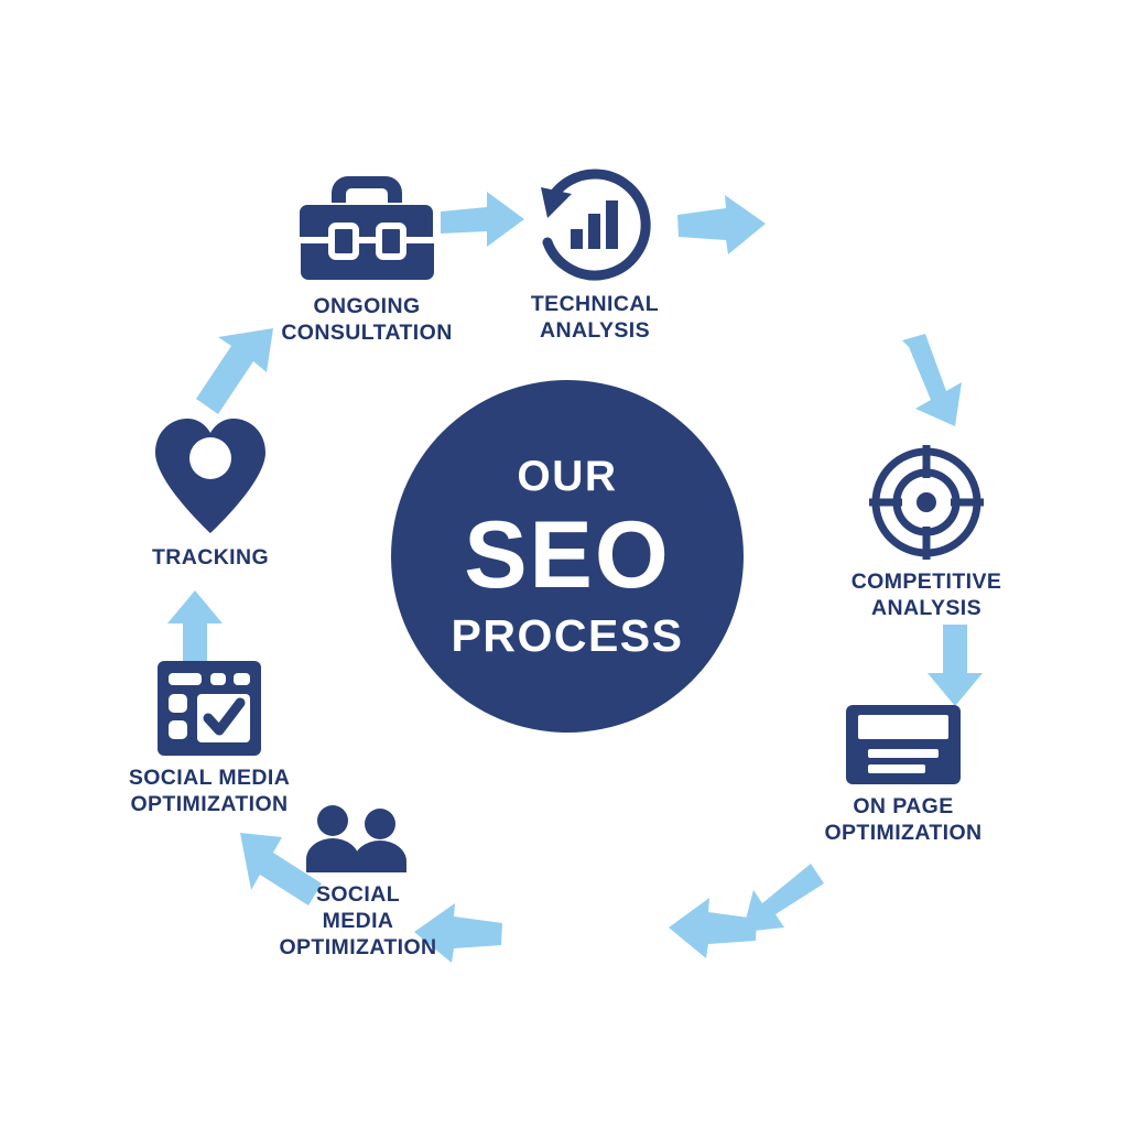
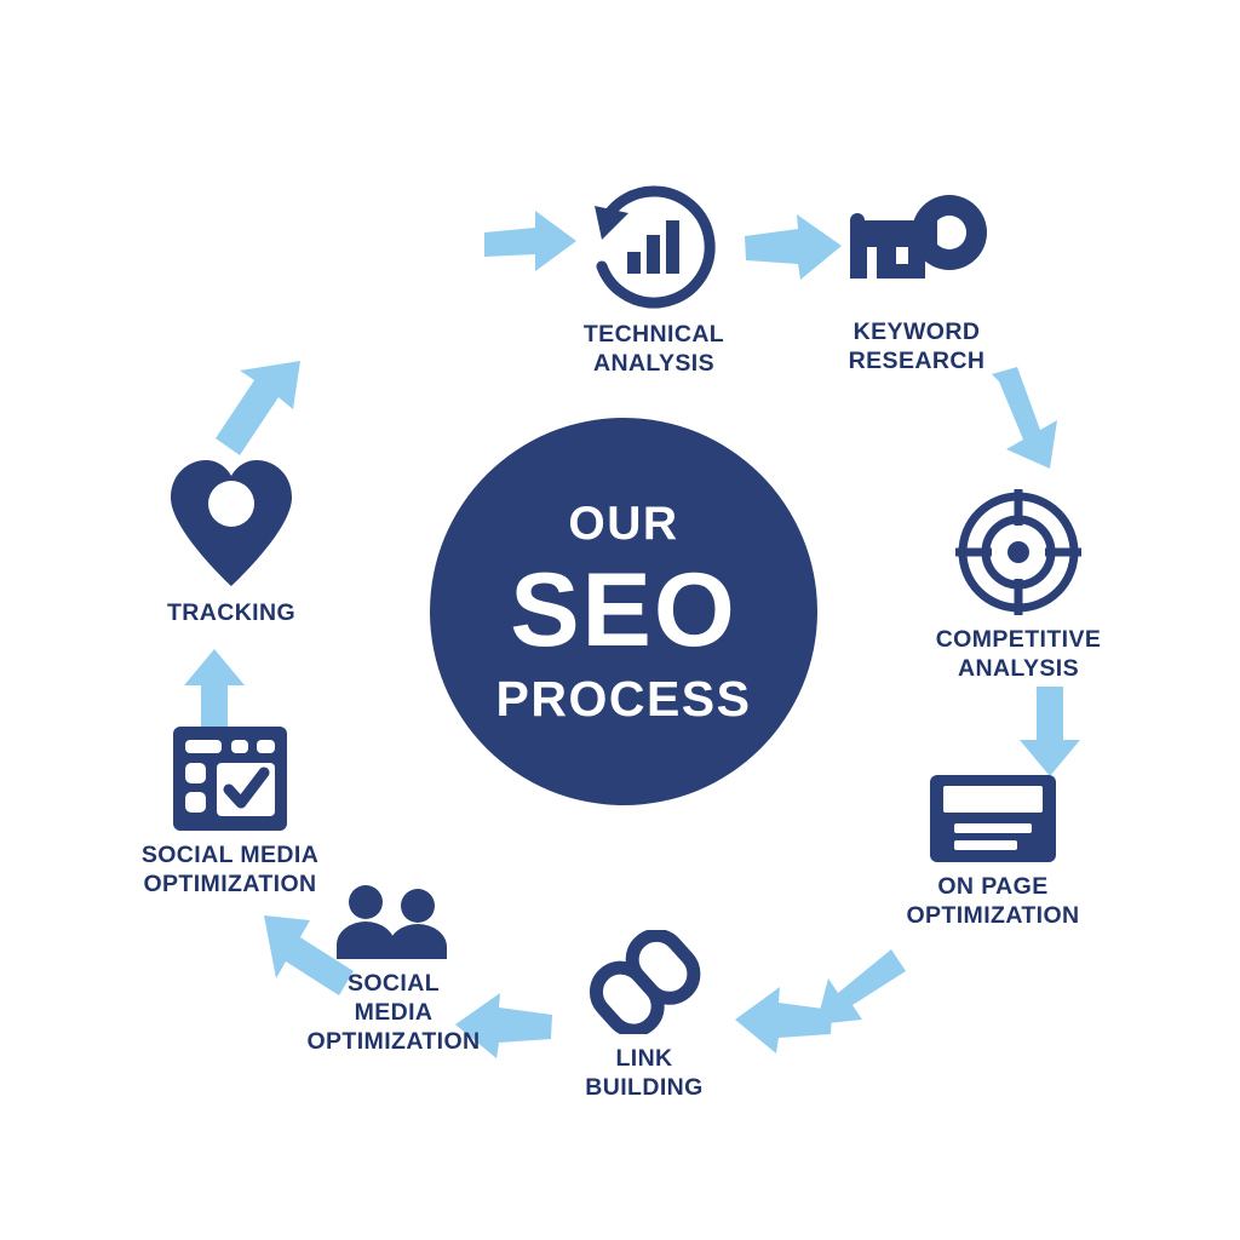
  OUR
  SEO
  PROCESS
- ONGOING
- CONSULTATION
  TECHNICAL
  ANALYSIS
+ KEYWORD
+ RESEARCH
  COMPETITIVE
  ANALYSIS
  ON PAGE
  OPTIMIZATION
+ LINK
+ BUILDING
  SOCIAL
  MEDIA
  OPTIMIZATION
  SOCIAL MEDIA
  OPTIMIZATION
  TRACKING
